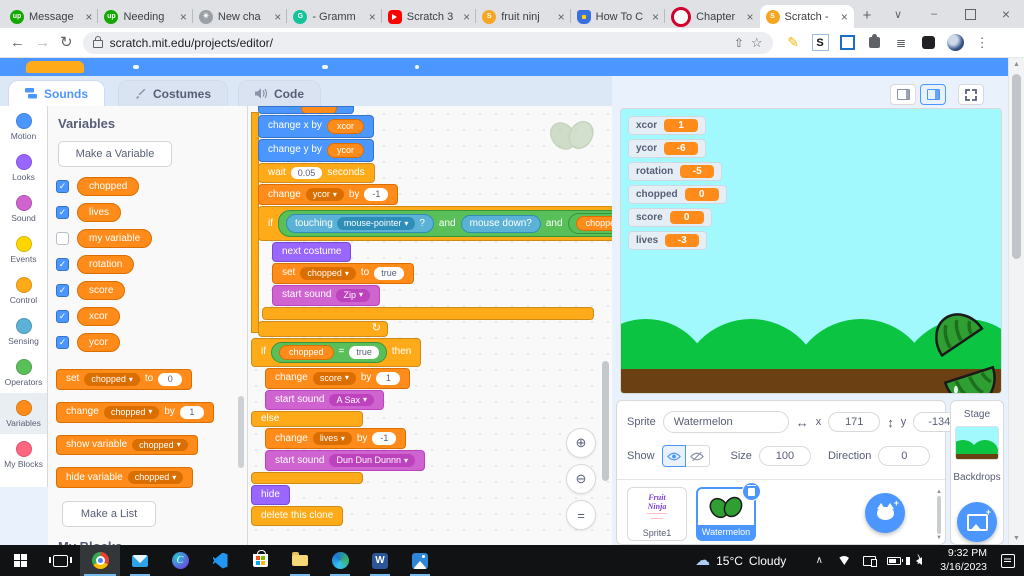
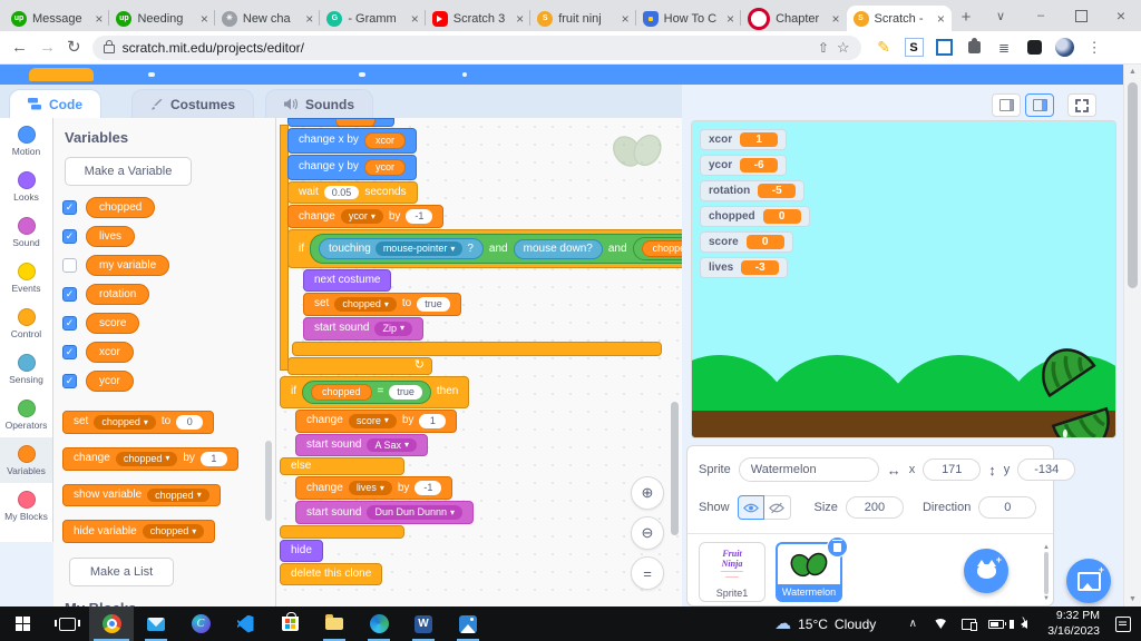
  Message
  ×
  Needing
  ×
  New cha
  ×
  - Gramm
  ×
  Scratch 3
  ×
  fruit ninj
  ×
  How To C
  ×
  Chapter
  ×
  Scratch -
  ×
  +
  ∨
  –
  ×
  ←
  →
  ↻
  scratch.mit.edu/projects/editor/
  ⇧
  ☆
  ✎
  S
  ≣
  ⋮
- Sounds
+ Code
  Costumes
- Code
+ Sounds
  Motion
  Looks
  Sound
  Events
  Control
  Sensing
  Operators
  Variables
  My Blocks
  Variables
  Make a Variable
  ✓
  chopped
  ✓
  lives
  my variable
  ✓
  rotation
  ✓
  score
  ✓
  xcor
  ✓
  ycor
  set
  chopped
  to
  0
  change
  chopped
  by
  1
  show variable
  chopped
  hide variable
  chopped
  Make a List
  ⊕
  ⊖
  =
  change x by
  xcor
  change y by
  ycor
  wait
  0.05
  seconds
  change
  ycor
  by
  -1
  if
  touching
  mouse-pointer
  ?
  and
  mouse down?
  and
  chopp
  next costume
  set
  chopped
  to
  true
  start sound
  Zip
  ↻
  if
  chopped
  =
  true
  then
  change
  score
  by
  1
  start sound
  A Sax
  else
  change
  lives
  by
  -1
  start sound
  Dun Dun Dunnn
  hide
  delete this clone
  xcor
  1
  ycor
  -6
  rotation
  -5
  chopped
  0
  score
  0
  lives
  -3
  Sprite
  Watermelon
  ↔
  x
  171
  ↕
  y
  -134
  Show
  Size
- 100
+ 200
  Direction
  0
  Fruit
  Ninja
  Sprite1
  Watermelon
  +
- Stage
- Backdrops
  +
  C
  W
  ☁
  15°C
  Cloudy
  ∧
  9:32 PM
  3/16/2023
